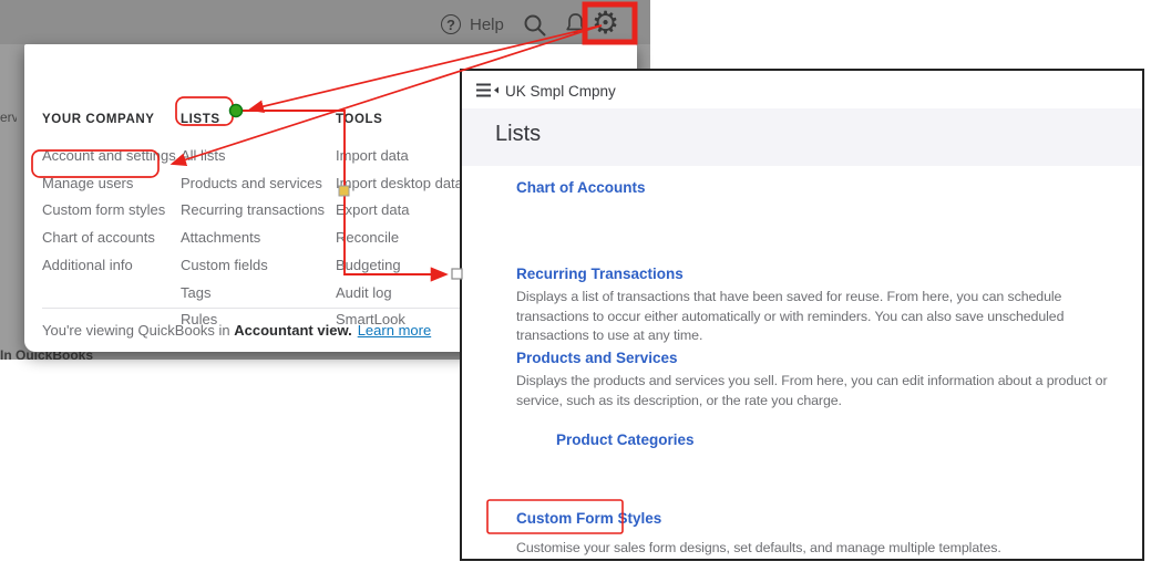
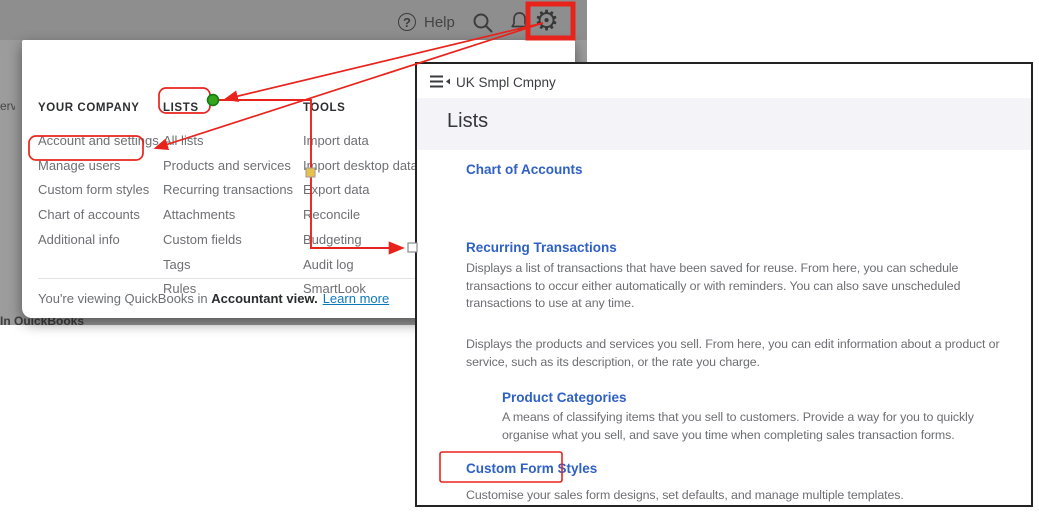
  In QuickBooks
  erv
  ?
  Help
  ⚙
  YOUR COMPANY
  LISTS
  TOOLS
  Account and settings
  Manage users
  Custom form styles
  Chart of accounts
  Additional info
  All lists
  Products and services
  Recurring transactions
  Attachments
  Custom fields
  Tags
  Rules
  Import data
  Import desktop dat
  Export data
  Reconcile
  Budgeting
  Audit log
  SmartLook
  You're viewing QuickBooks in Accountant view. Learn more
  UK Smpl Cmpny
  Lists
  Chart of Accounts
  Recurring Transactions
  Displays a list of transactions that have been saved for reuse. From here, you can schedule transactions to occur either automatically or with reminders. You can also save unscheduled transactions to use at any time.
- Products and Services
  Displays the products and services you sell. From here, you can edit information about a product or service, such as its description, or the rate you charge.
  Product Categories
+ A means of classifying items that you sell to customers. Provide a way for you to quickly organise what you sell, and save you time when completing sales transaction forms.
  Custom Formtyles
  Customise your sales form designs, set defaults, and manage multiple templates.
